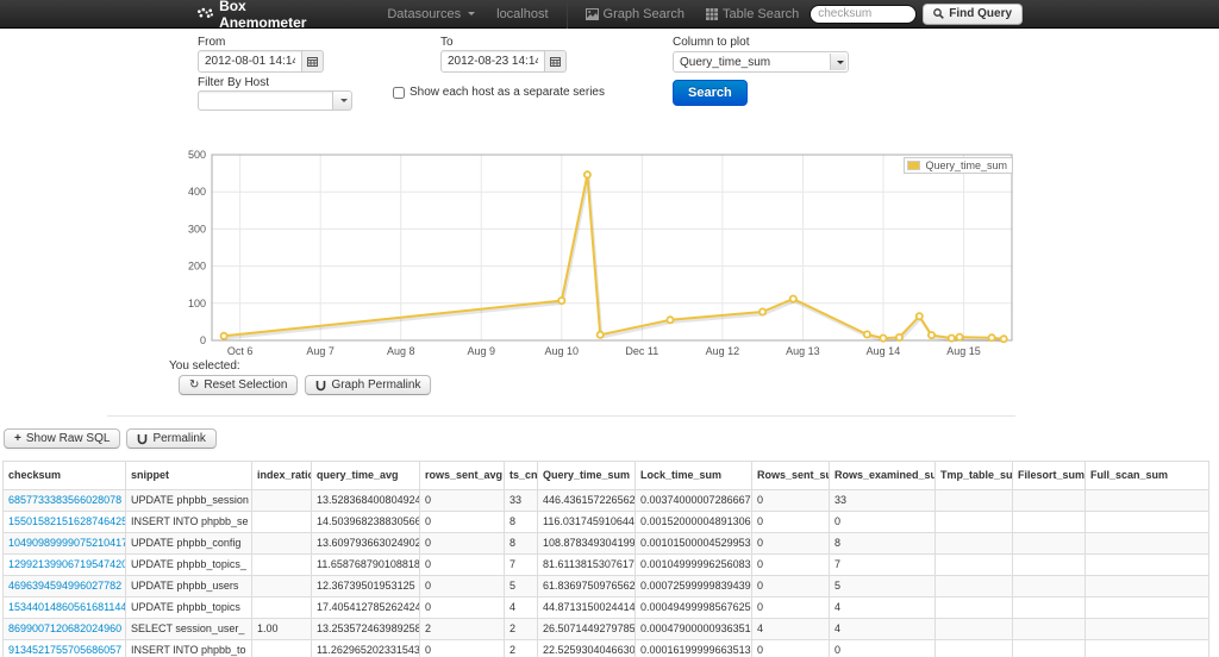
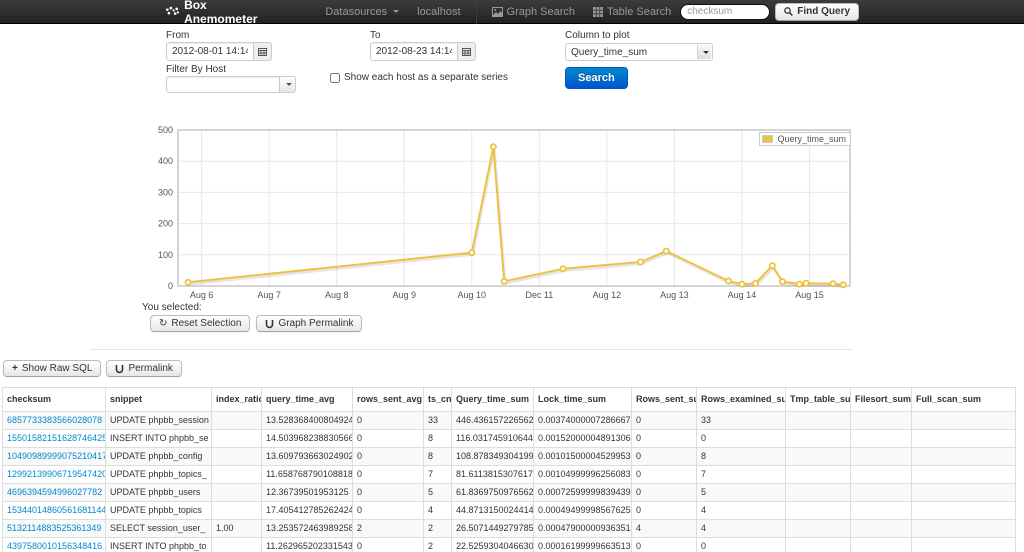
  Box Anemometer
  Datasources
  localhost
  Graph Search
  Table Search
  checksum
  Find Query
  From
  2012-08-01 14:1
  To
  2012-08-23 14:1
  Column to plot
  Query_time_sum
  Filter By Host
  Show each host as a separate series
  Search
  0
  100
  200
  300
  400
  500
- Oct 6
+ Aug 6
  Aug 7
  Aug 8
  Aug 9
  Aug 10
  Dec 11
  Aug 12
  Aug 13
  Aug 14
  Aug 15
  Query_time_sum
  You selected:
  ↻
  Reset Selection
  Graph Permalink
  +
  Show Raw SQL
  Permalink
  checksum	snippet	index_ratio	query_time_avg	rows_sent_avg	ts_cn	Query_time_sum	Lock_time_sum	Rows_sent_su	Rows_examined_su	Tmp_table_su	Filesort_sum	Full_scan_sum
  6857733383566028078	UPDATE phpbb_session		13.528368400804924	0	33	446.436157226562	0.00374000007286667	0	33
  15501582151628746425	INSERT INTO phpbb_se		14.503968238830566	0	8	116.031745910644	0.00152000004891306	0	0
  10490989999075210417	UPDATE phpbb_config		13.609793663024902	0	8	108.878349304199	0.00101500004529953	0	8
  12992139906719547420	UPDATE phpbb_topics_		11.658768790108818	0	7	81.6113815307617	0.00104999996256083	0	7
  4696394594996027782	UPDATE phpbb_users		12.36739501953125	0	5	61.8369750976562	0.00072599999839439	0	5
  15344014860561681144	UPDATE phpbb_topics		17.405412785262424	0	4	44.8713150024414	0.00049499998567625	0	4
- 8699007120682024960	SELECT session_user_	1.00	13.253572463989258	2	2	26.5071449279785	0.00047900000936351	4	4
+ 5132114883525361349	SELECT session_user_	1.00	13.253572463989258	2	2	26.5071449279785	0.00047900000936351	4	4
- 9134521755705686057	INSERT INTO phpbb_to		11.262965202331543	0	2	22.5259304046630	0.00016199999663513	0	0
+ 4397580010156348416	INSERT INTO phpbb_to		11.262965202331543	0	2	22.5259304046630	0.00016199999663513	0	0
